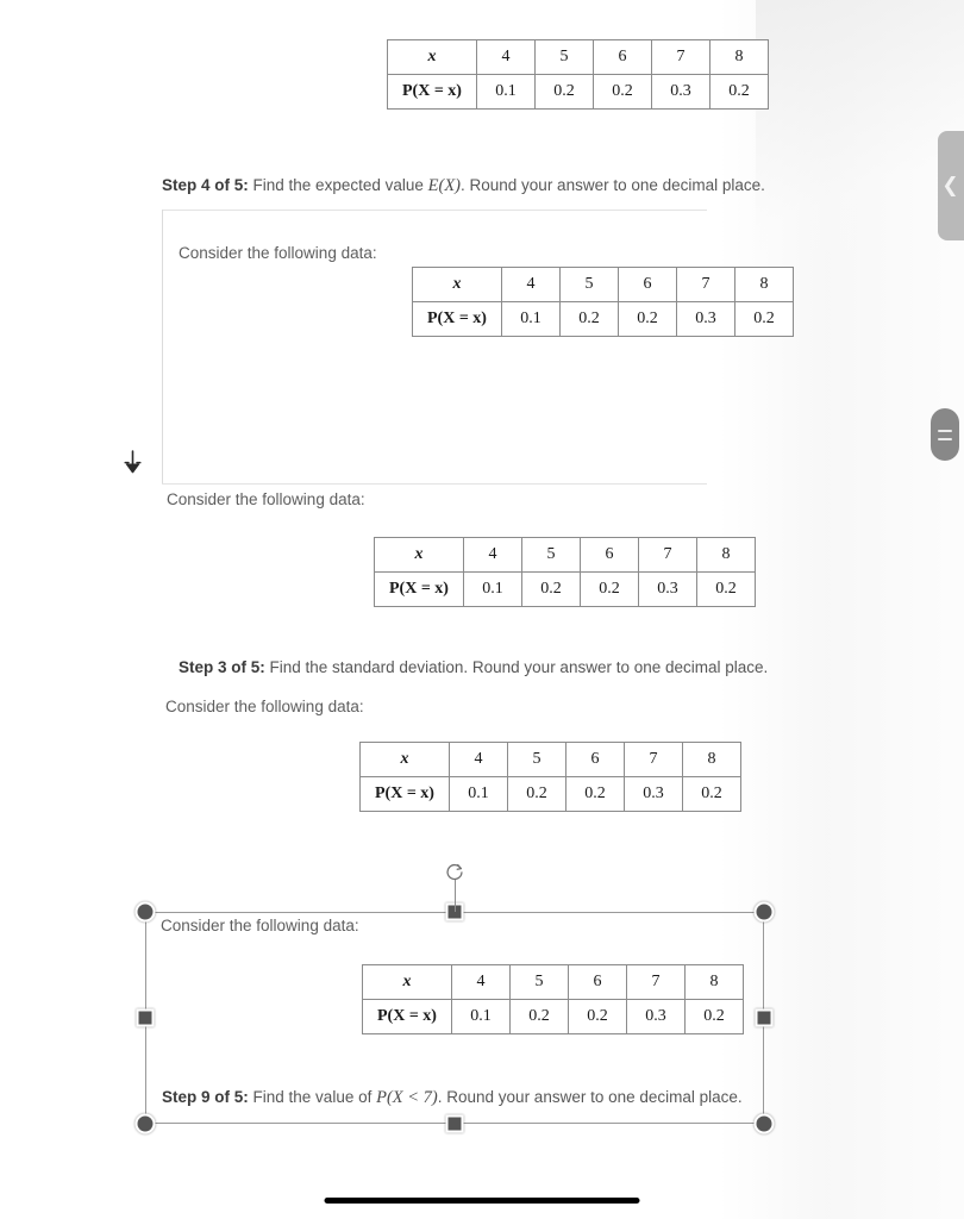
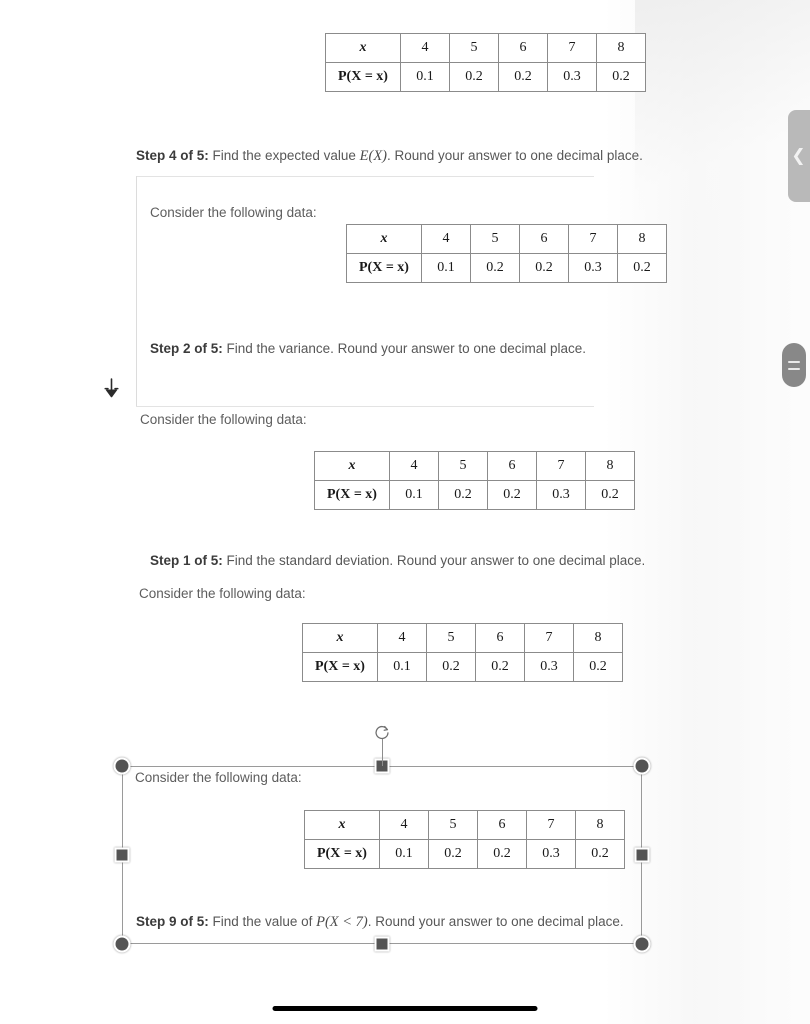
  x	4	5	6	7	8
  P(X = x)	0.1	0.2	0.2	0.3	0.2
  Step 4 of 5: Find the expected value E(X). Round your answer to one decimal place.
  Consider the following data:
  x	4	5	6	7	8
  P(X = x)	0.1	0.2	0.2	0.3	0.2
+ Step 2 of 5: Find the variance. Round your answer to one decimal place.
  Consider the following data:
  x	4	5	6	7	8
  P(X = x)	0.1	0.2	0.2	0.3	0.2
- Step 3 of 5: Find the standard deviation. Round your answer to one decimal place.
+ Step 1 of 5: Find the standard deviation. Round your answer to one decimal place.
  Consider the following data:
  x	4	5	6	7	8
  P(X = x)	0.1	0.2	0.2	0.3	0.2
  Consider the following data:
  x	4	5	6	7	8
  P(X = x)	0.1	0.2	0.2	0.3	0.2
  Step 9 of 5: Find the value of P(X < 7). Round your answer to one decimal place.
  ❮
